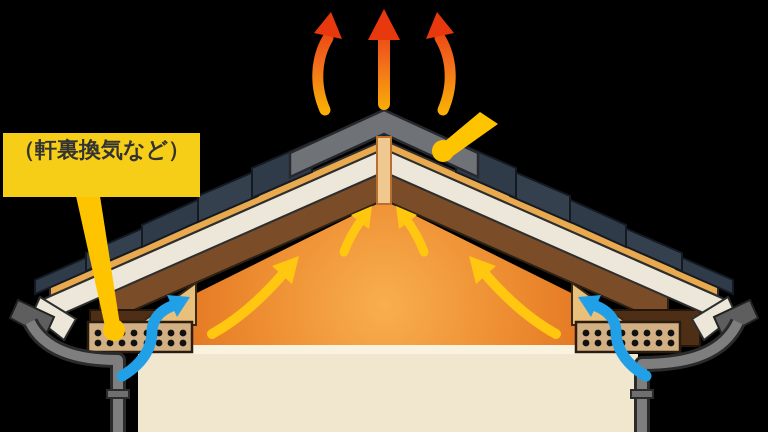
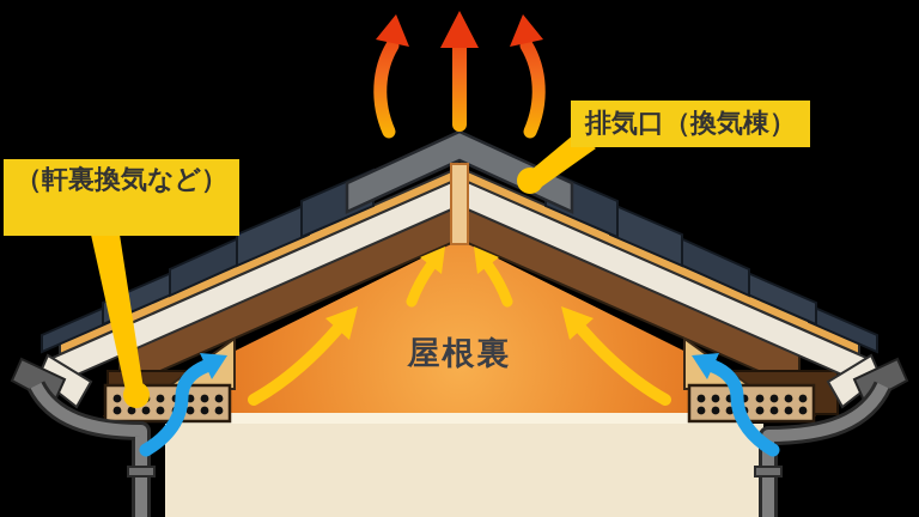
  （軒裏換気など）
+ 排気口（換気棟）
+ 屋根裏
